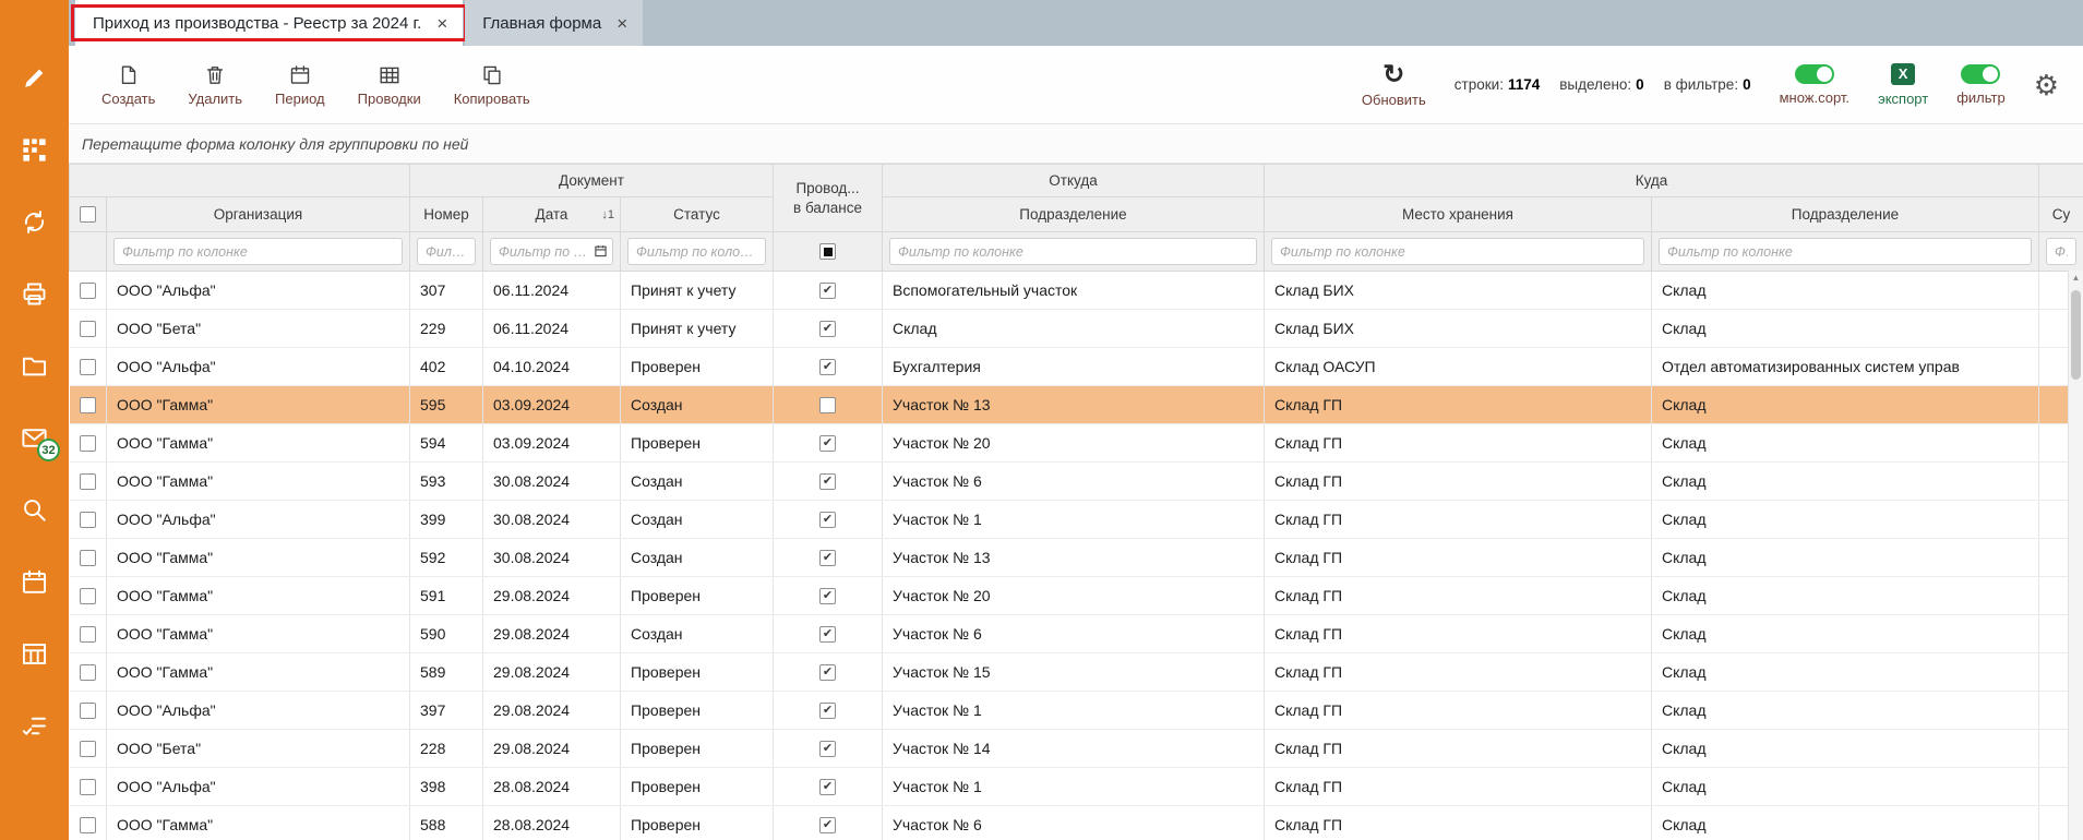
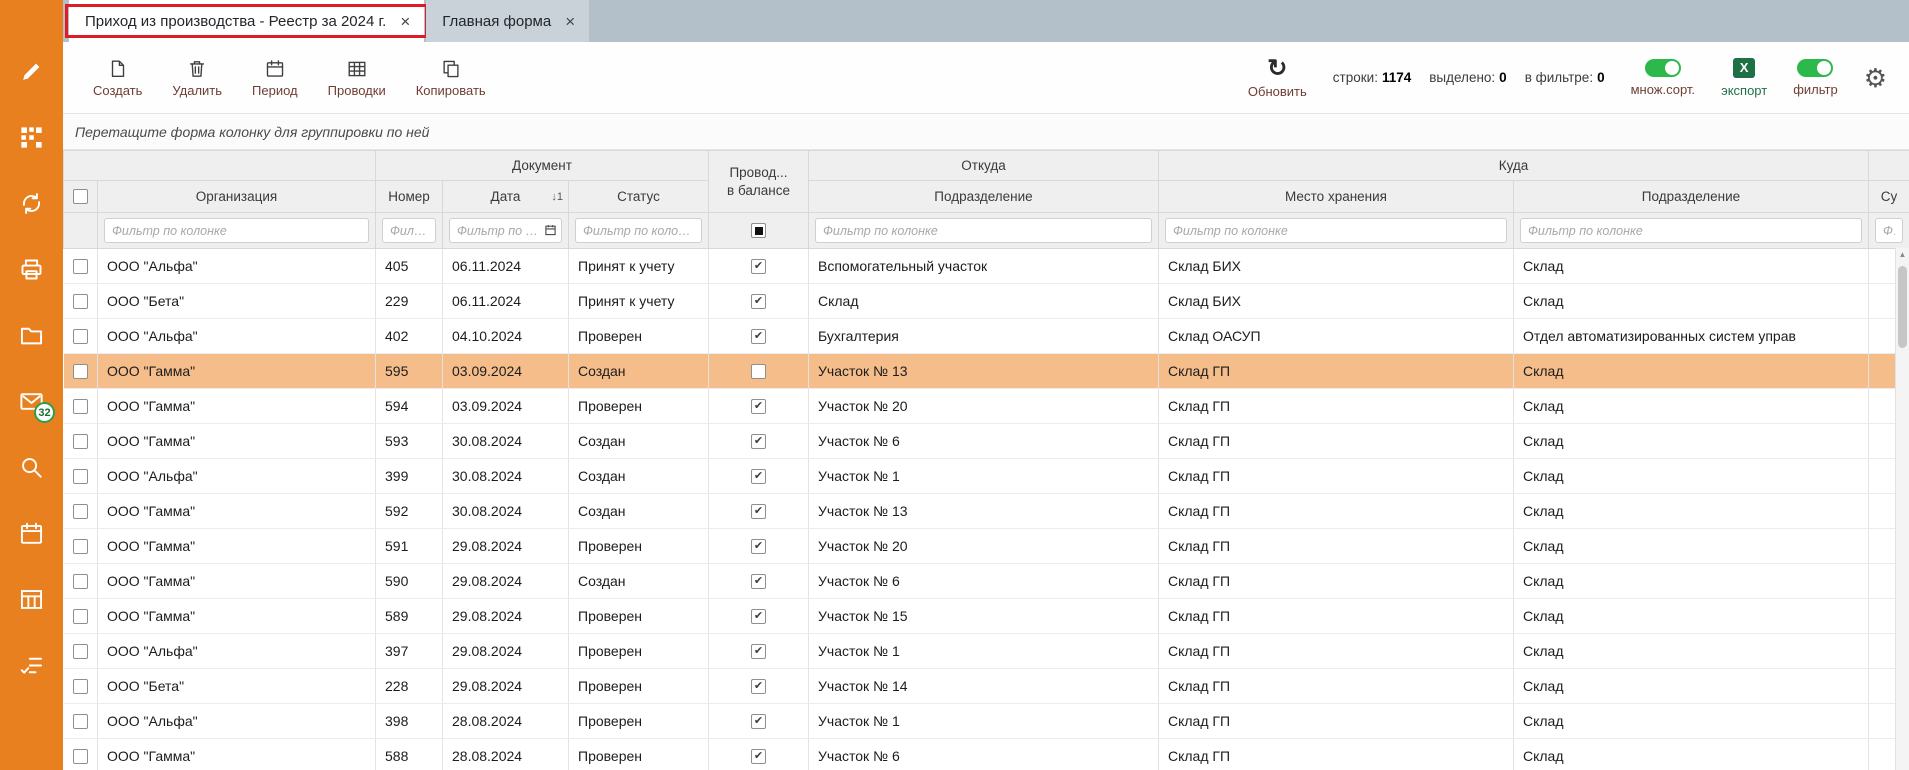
  32
  Приход из производства - Реестр за 2024 г.
  ×
  Главная форма
  ×
  Создать
  Удалить
  Период
  Проводки
  Копировать
  ↻
  Обновить
  строки: 1174
  выделено: 0
  в фильтре: 0
  множ.сорт.
  X
  экспорт
  фильтр
  ⚙
  Перетащите форма колонку для группировки по ней
  	Документ	Провод... в балансе	Откуда	Куда
  	Организация	Номер	Дата ↓1	Статус	Подразделение	Место хранения	Подразделение	Су
  	Фильтр по колонке	Фильт	Фильтр по ко	Фильтр по колонк		Фильтр по колонке	Фильтр по колонке	Фильтр по колонке	Ф
- 	ООО "Альфа"	307	06.11.2024	Принят к учету	✔	Вспомогательный участок	Склад БИХ	Склад
+ 	ООО "Альфа"	405	06.11.2024	Принят к учету	✔	Вспомогательный участок	Склад БИХ	Склад
  	ООО "Бета"	229	06.11.2024	Принят к учету	✔	Склад	Склад БИХ	Склад
  	ООО "Альфа"	402	04.10.2024	Проверен	✔	Бухгалтерия	Склад ОАСУП	Отдел автоматизированных систем управ
  	ООО "Гамма"	595	03.09.2024	Создан		Участок № 13	Склад ГП	Склад
  	ООО "Гамма"	594	03.09.2024	Проверен	✔	Участок № 20	Склад ГП	Склад
  	ООО "Гамма"	593	30.08.2024	Создан	✔	Участок № 6	Склад ГП	Склад
  	ООО "Альфа"	399	30.08.2024	Создан	✔	Участок № 1	Склад ГП	Склад
  	ООО "Гамма"	592	30.08.2024	Создан	✔	Участок № 13	Склад ГП	Склад
  	ООО "Гамма"	591	29.08.2024	Проверен	✔	Участок № 20	Склад ГП	Склад
  	ООО "Гамма"	590	29.08.2024	Создан	✔	Участок № 6	Склад ГП	Склад
  	ООО "Гамма"	589	29.08.2024	Проверен	✔	Участок № 15	Склад ГП	Склад
  	ООО "Альфа"	397	29.08.2024	Проверен	✔	Участок № 1	Склад ГП	Склад
  	ООО "Бета"	228	29.08.2024	Проверен	✔	Участок № 14	Склад ГП	Склад
  	ООО "Альфа"	398	28.08.2024	Проверен	✔	Участок № 1	Склад ГП	Склад
  	ООО "Гамма"	588	28.08.2024	Проверен	✔	Участок № 6	Склад ГП	Склад
  ▲
